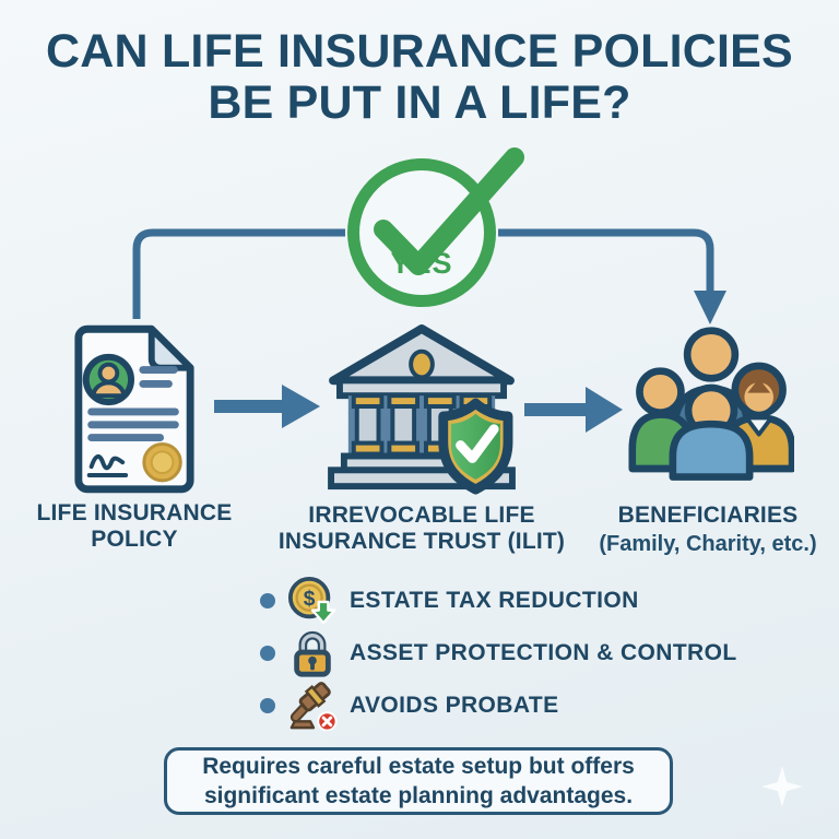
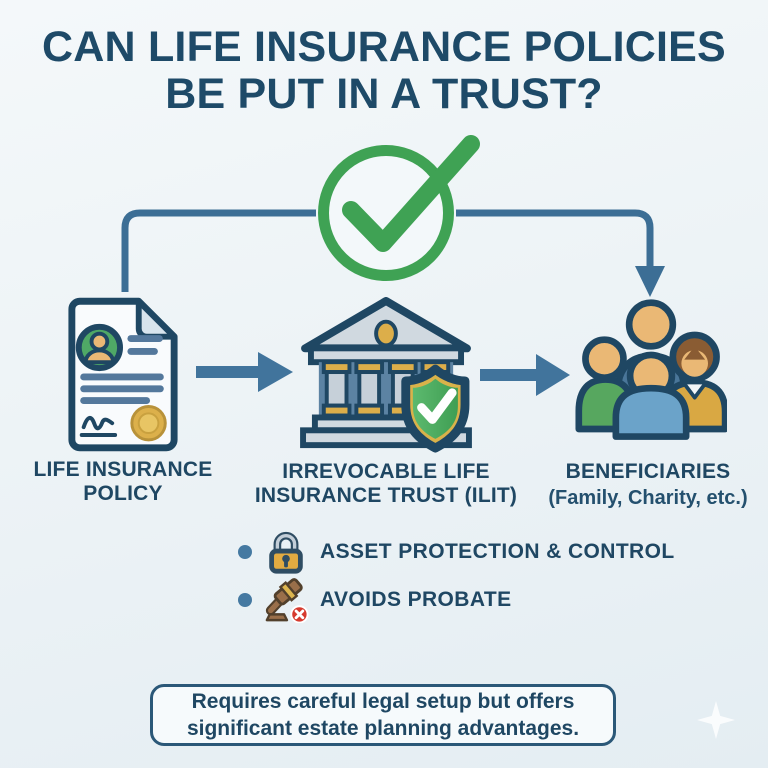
  CAN LIFE INSURANCE POLICIES
- BE PUT IN A LIFE?
+ BE PUT IN A TRUST?
- YES
  LIFE INSURANCE POLICY
  IRREVOCABLE LIFE INSURANCE TRUST (ILIT)
  BENEFICIARIES
  (Family, Charity, etc.)
- $
- ESTATE TAX REDUCTION
  ASSET PROTECTION & CONTROL
  AVOIDS PROBATE
- Requires careful estate setup but offers significant estate planning advantages.
+ Requires careful legal setup but offers significant estate planning advantages.
